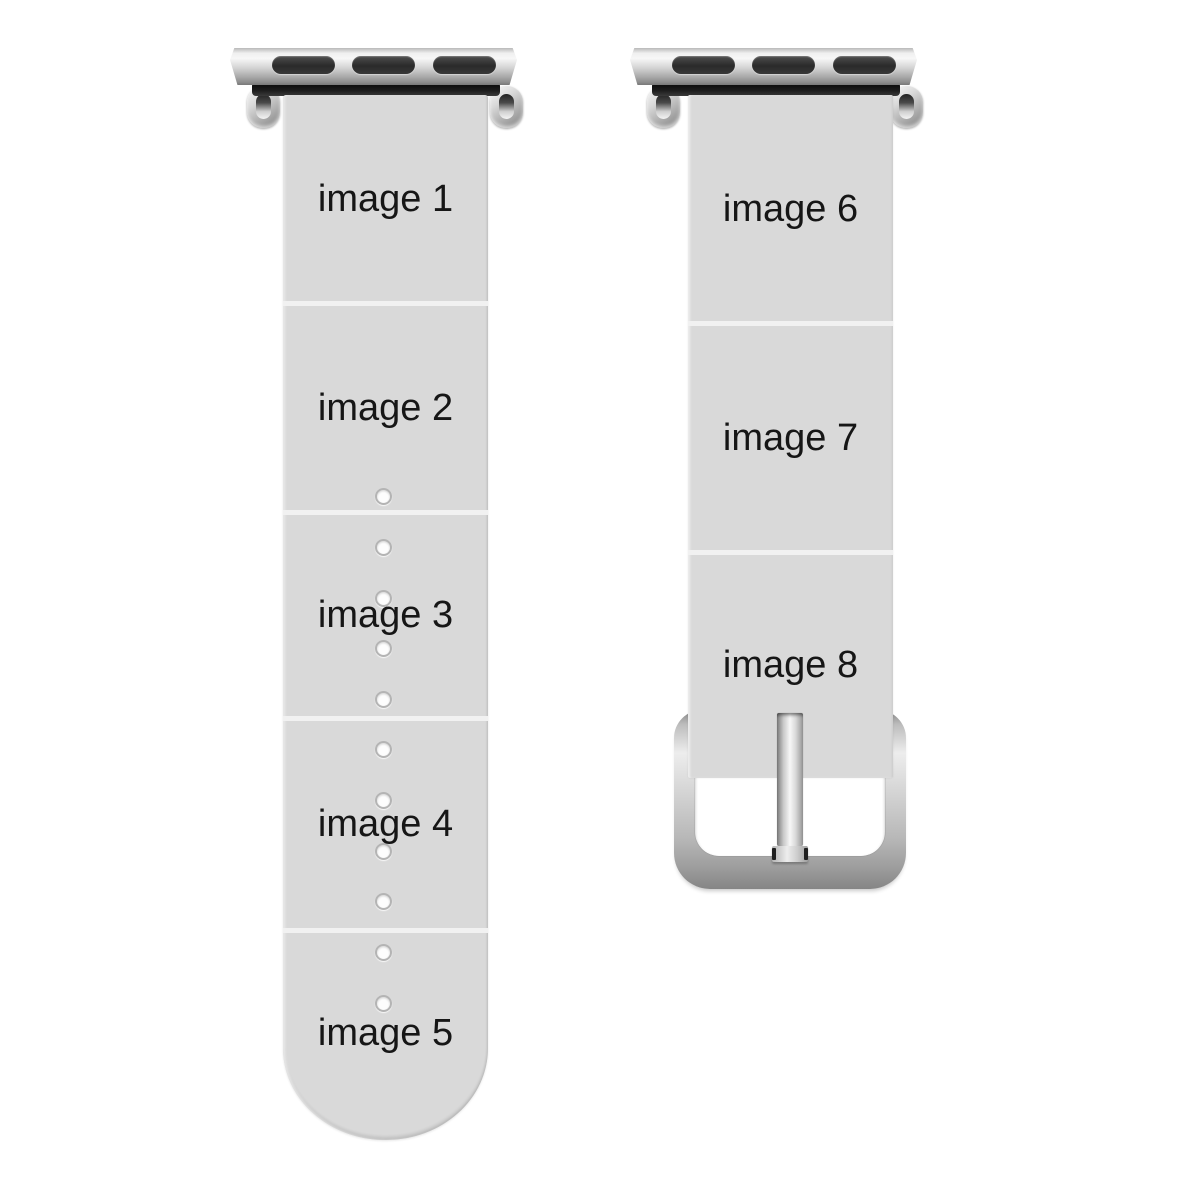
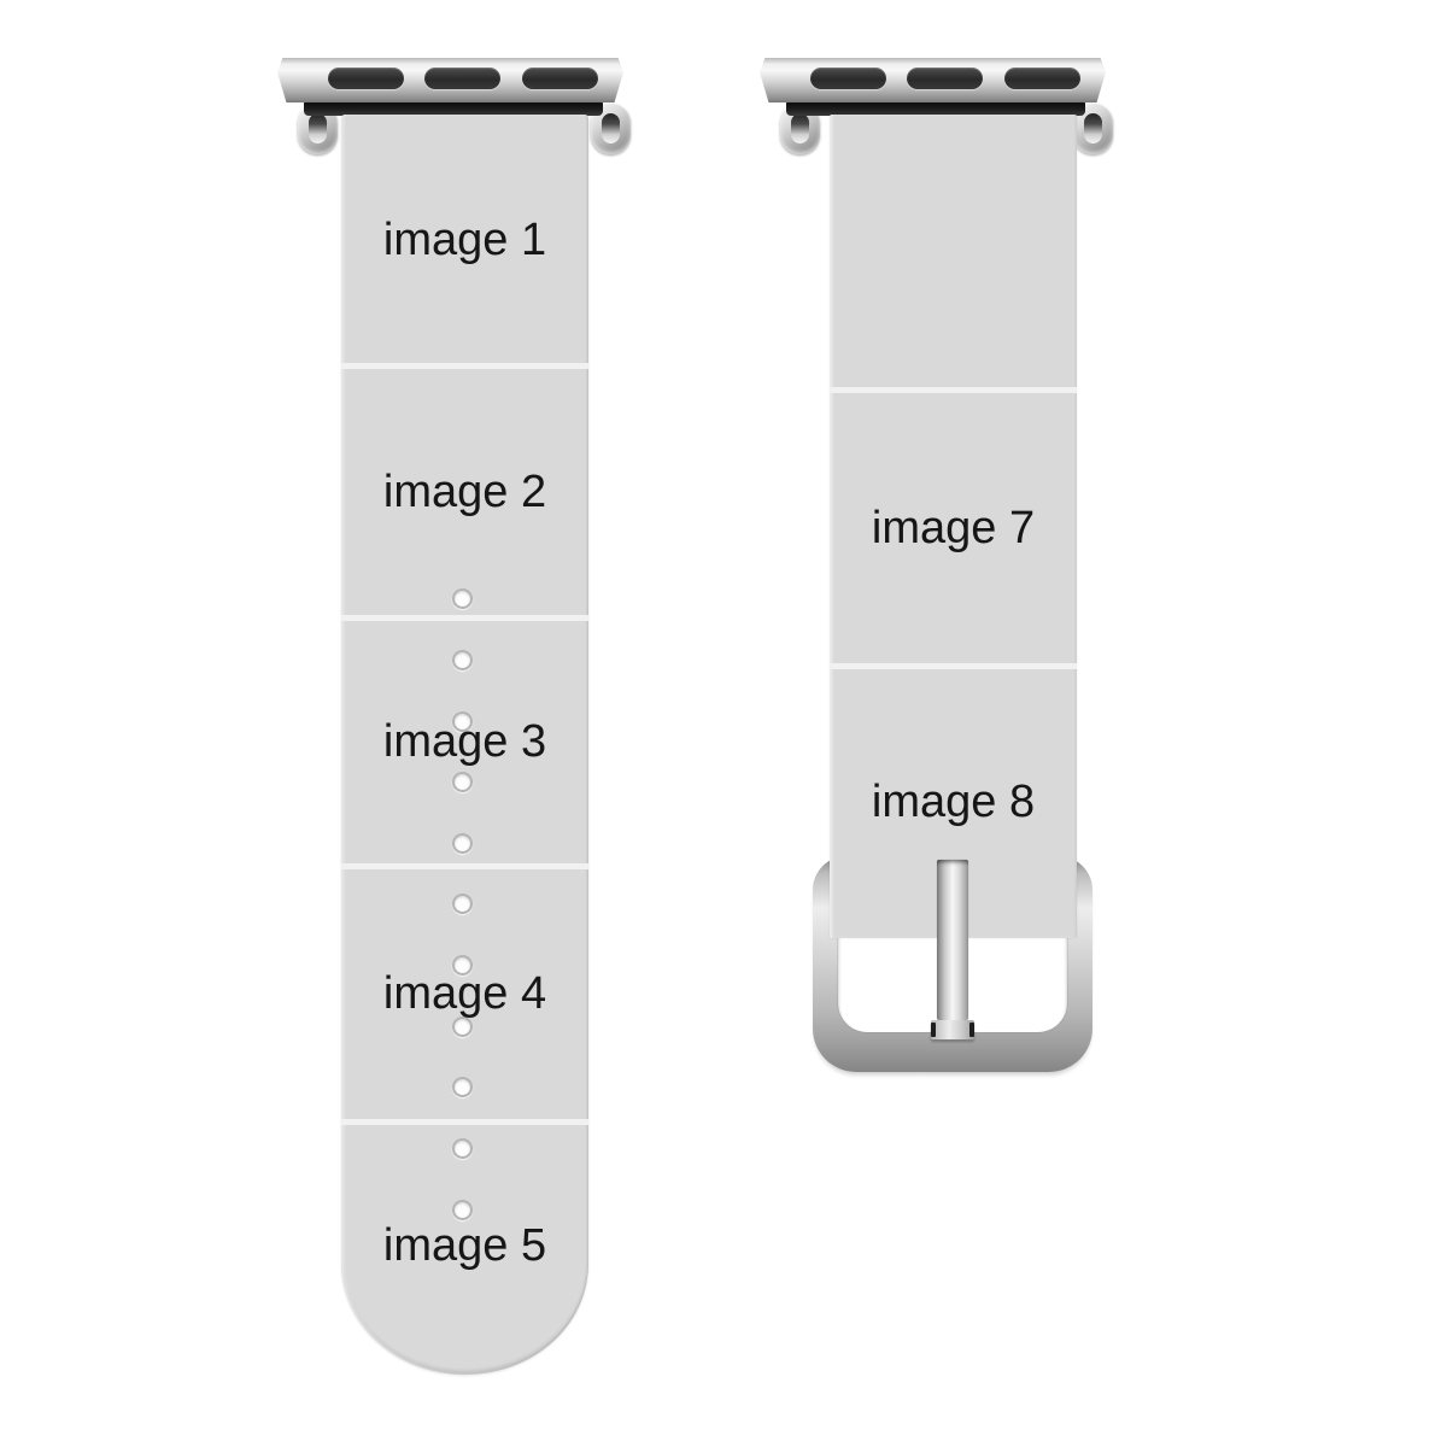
  image 1
  image 2
  image 3
  image 4
  image 5
- image 6
  image 7
  image 8
